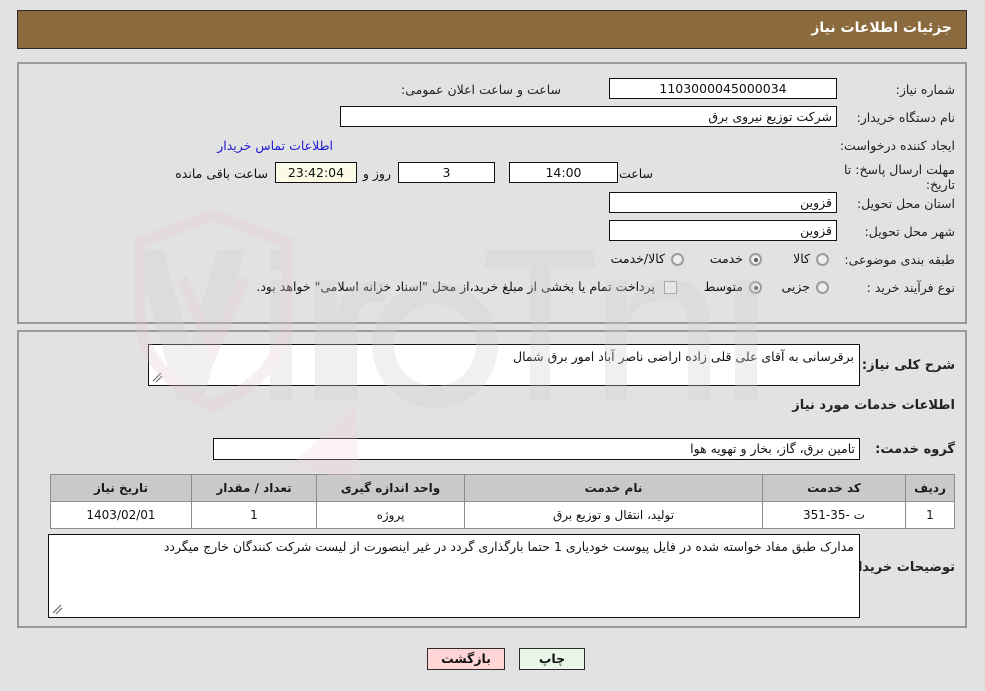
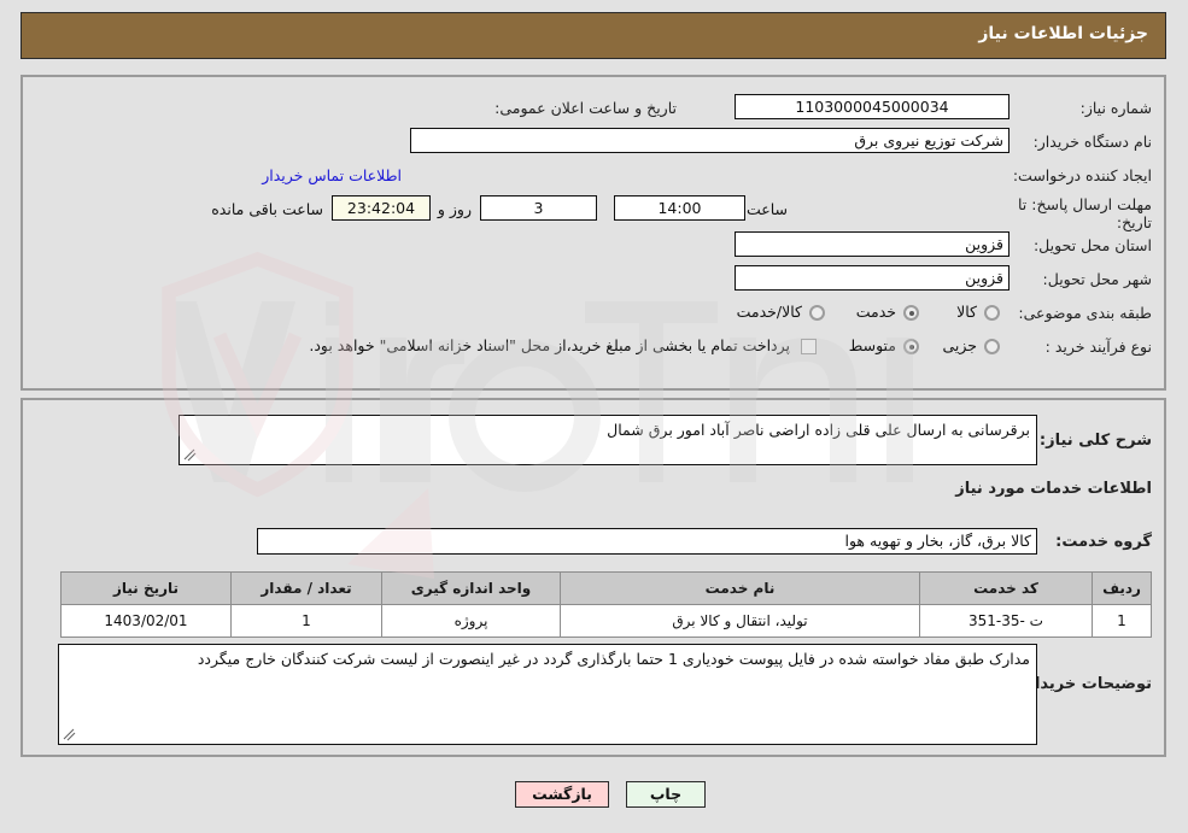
  جزئیات اطلاعات نیاز
  شماره نیاز:
  1103000045000034
- ساعت و ساعت اعلان عمومی:
+ تاریخ و ساعت اعلان عمومی:
  نام دستگاه خریدار:
  شرکت توزیع نیروی برق
  ایجاد کننده درخواست:
  اطلاعات تماس خریدار
  مهلت ارسال پاسخ: تا تاریخ:
  ساعت
  14:00
  3
  روز و
  23:42:04
  ساعت باقی مانده
  استان محل تحویل:
  قزوین
  شهر محل تحویل:
  قزوین
  طبقه بندی موضوعی:
  کالا
  خدمت
  کالا/خدمت
  نوع فرآیند خرید :
  جزیی
  متوسط
  پرداخت تمام یا بخشی از مبلغ خرید،از محل "اسناد خزانه اسلامی" خواهد بود.
  شرح کلی نیاز:
- برقرسانی به آقای علی قلی زاده اراضی ناصر آباد امور برق شمال
+ برقرسانی به ارسال علی قلی زاده اراضی ناصر آباد امور برق شمال
  اطلاعات خدمات مورد نیاز
  گروه خدمت:
- تامین برق، گاز، بخار و تهویه هوا
+ کالا برق، گاز، بخار و تهویه هوا
  ردیف	کد خدمت	نام خدمت	واحد اندازه گیری	تعداد / مقدار	تاریخ نیاز
- 1	ت -35-351	تولید، انتقال و توزیع برق	پروژه	1	1403/02/01
+ 1	ت -35-351	تولید، انتقال و کالا برق	پروژه	1	1403/02/01
  توضیحات خریدا
  مدارک طبق مفاد خواسته شده در فایل پیوست خودیاری 1 حتما بارگذاری گردد در غیر اینصورت از لیست شرکت کنندگان خارج میگردد
  چاپ
  بازگشت
